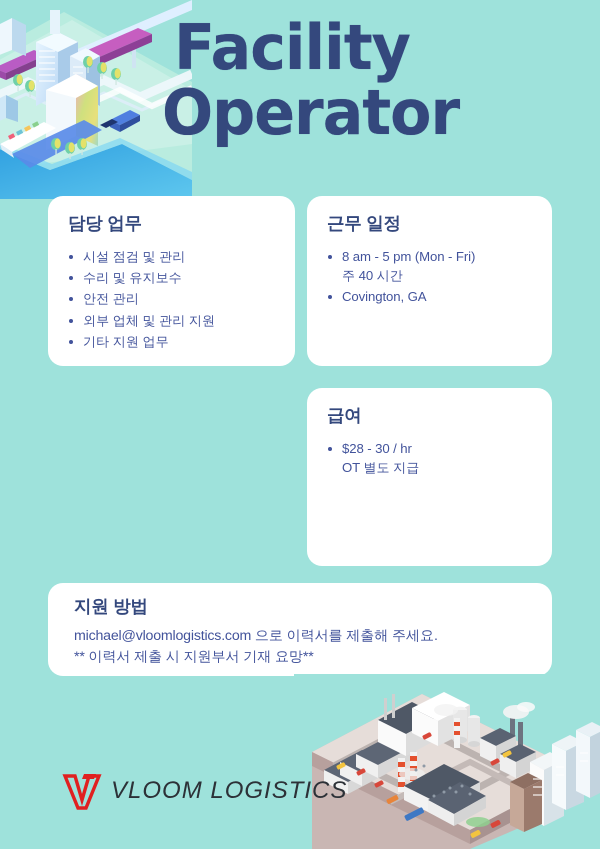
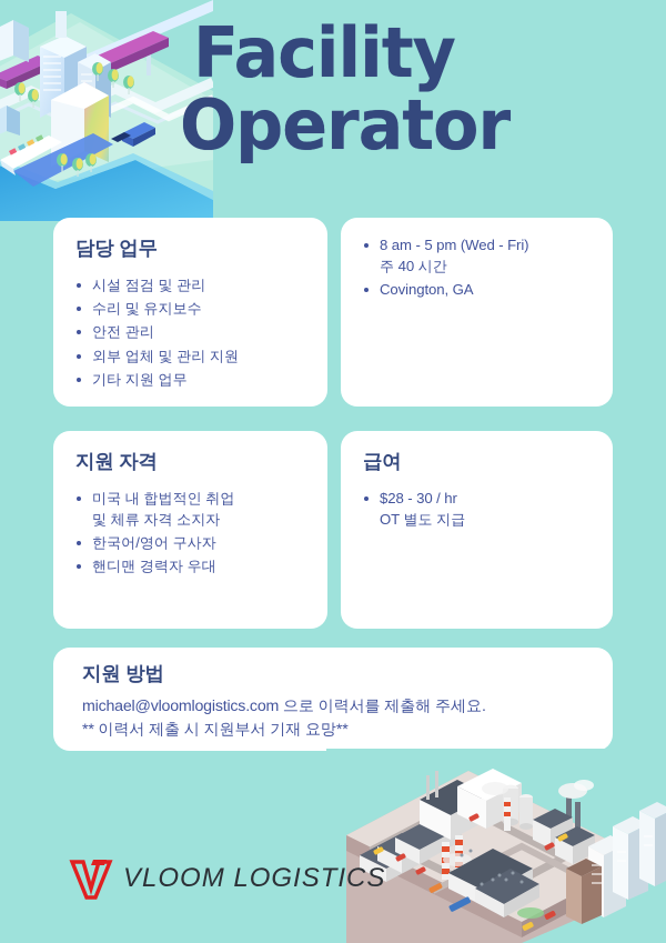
  Facility
  Operator
  담당 업무
  시설 점검 및 관리
  수리 및 유지보수
  안전 관리
  외부 업체 및 관리 지원
  기타 지원 업무
- 근무 일정
- 8 am - 5 pm (Mon - Fri)
+ 8 am - 5 pm (Wed - Fri)
  주 40 시간
  Covington, GA
+ 지원 자격
+ 미국 내 합법적인 취업
+ 및 체류 자격 소지자
+ 한국어/영어 구사자
+ 핸디맨 경력자 우대
  급여
  $28 - 30 / hr
  OT 별도 지급
  지원 방법
  michael@vloomlogistics.com 으로 이력서를 제출해 주세요.
  ** 이력서 제출 시 지원부서 기재 요망**
  VLOOM LOGISTICS
